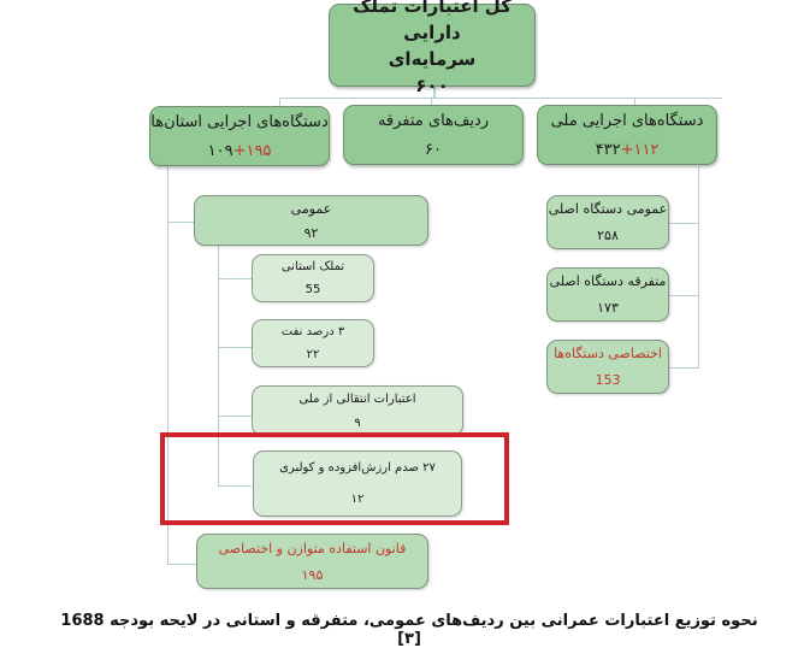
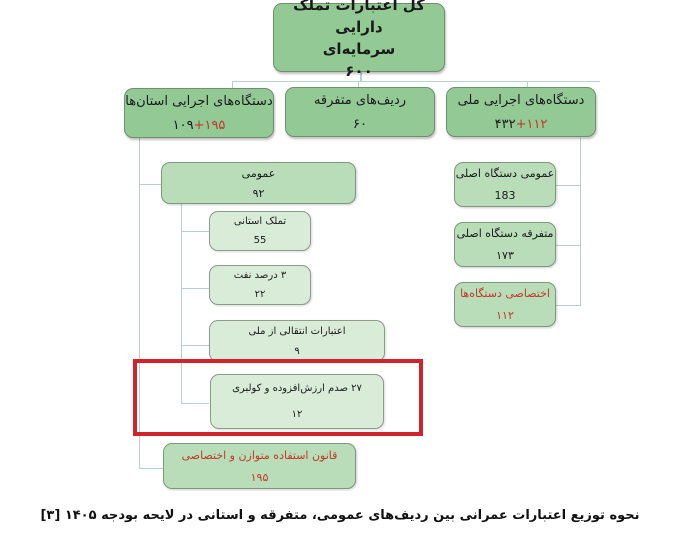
  کل اعتبارات تملک دارایی
  سرمایه‌ای
  ۶۰۰
  دستگاه‌های اجرایی استان‌ها
  ۱۰۹+۱۹۵
  ردیف‌های متفرقه
  ۶۰
  دستگاه‌های اجرایی ملی
  ۴۳۲+۱۱۲
  عمومی
  ۹۲
  تملک استانی
  55
  ۳ درصد نفت
  ۲۲
  اعتبارات انتقالی از ملی
  ۹
  ۲۷ صدم ارزش‌افزوده و کولبری
  ۱۲
  قانون استفاده متوازن و اختصاصی
  ۱۹۵
  عمومی دستگاه اصلی
- ۲۵۸
+ 183
  متفرقه دستگاه اصلی
  ۱۷۳
  اختصاصی دستگاه‌ها
- 153
+ ۱۱۲
- نحوه توزیع اعتبارات عمرانی بین ردیف‌های عمومی، متفرقه و استانی در لایحه بودجه 1688 [۳]
+ نحوه توزیع اعتبارات عمرانی بین ردیف‌های عمومی، متفرقه و استانی در لایحه بودجه ۱۴۰۵ [۳]
